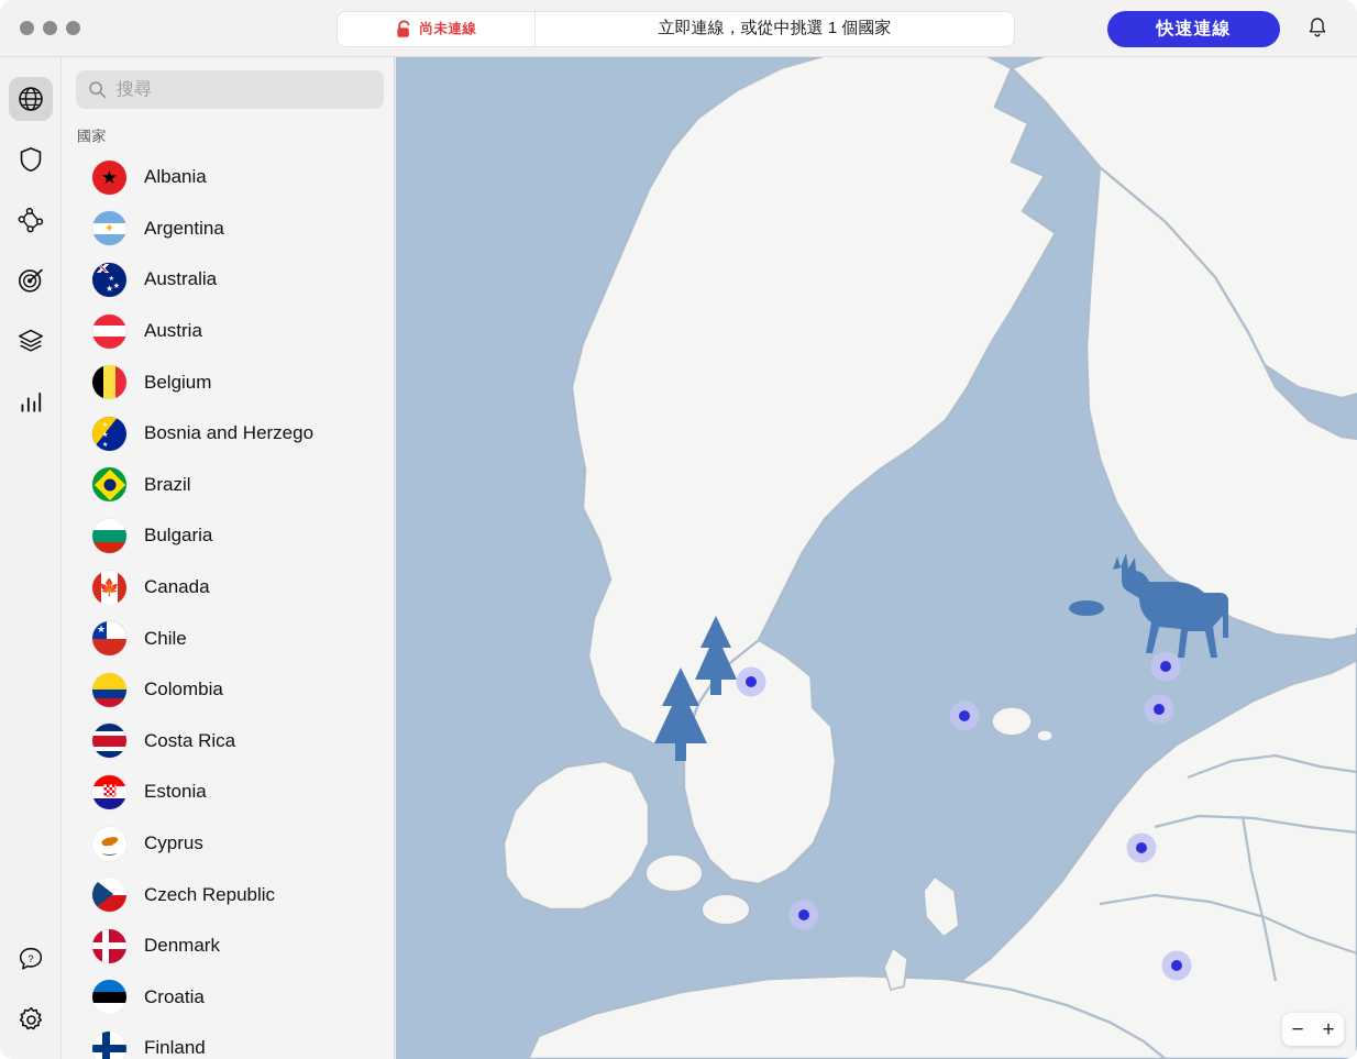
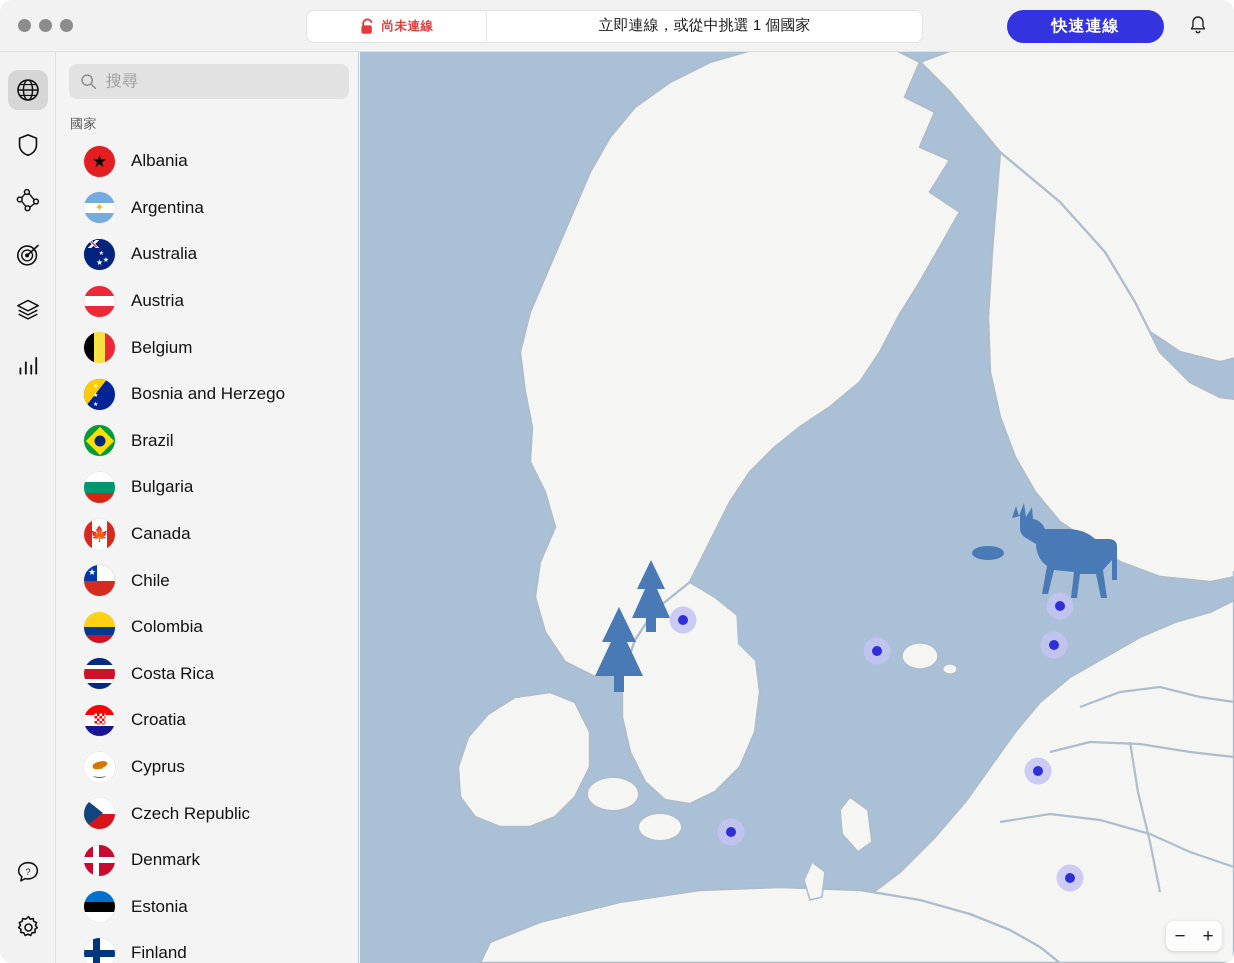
  尚未連線
  立即連線，或從中挑選 1 個國家
  快速連線
  ?
  搜尋
  國家
  ★
  Albania
  ✦
  Argentina
  ★
  Australia
  Austria
  Belgium
  Bosnia and Herzego
  Brazil
  Bulgaria
  🍁
  Canada
  ★
  Chile
  Colombia
  Costa Rica
- Estonia
+ Croatia
  Cyprus
  Czech Republic
  Denmark
- Croatia
+ Estonia
  Finland
  −
  +
